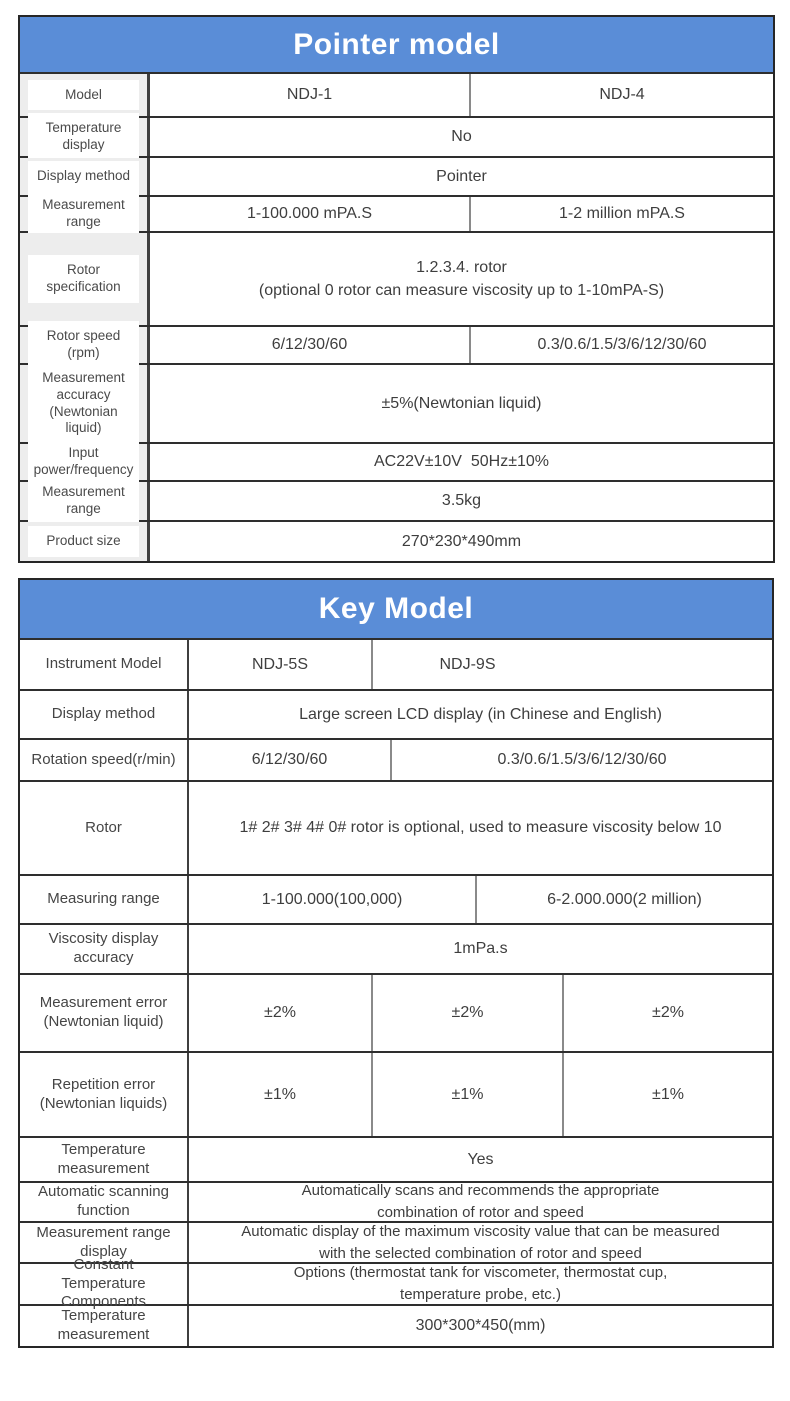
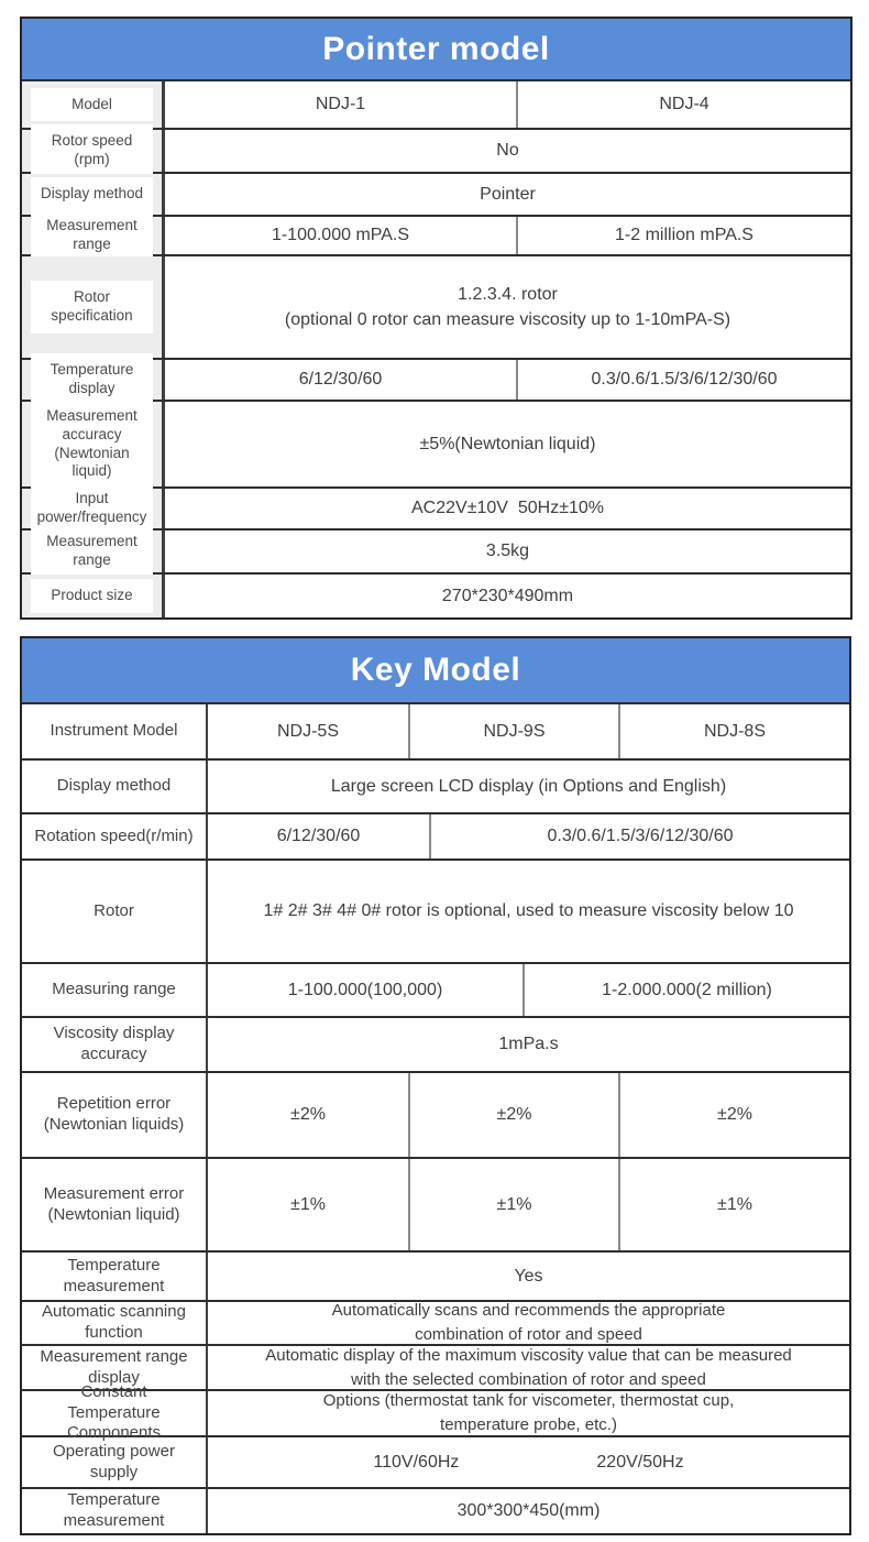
  Pointer model
  Model
  NDJ-1
  NDJ-4
- Temperature display
+ Rotor speed (rpm)
  No
  Display method
  Pointer
  Measurement range
  1-100.000 mPA.S
  1-2 million mPA.S
  Rotor specification
  1.2.3.4. rotor
  (optional 0 rotor can measure viscosity up to 1-10mPA-S)
- Rotor speed (rpm)
+ Temperature display
  6/12/30/60
  0.3/0.6/1.5/3/6/12/30/60
  Measurement accuracy (Newtonian liquid)
  ±5%(Newtonian liquid)
  Input power/frequency
  AC22V±10V 50Hz±10%
  Measurement range
  3.5kg
  Product size
  270*230*490mm
  Key Model
  Instrument Model
  NDJ-5S
  NDJ-9S
+ NDJ-8S
  Display method
- Large screen LCD display (in Chinese and English)
+ Large screen LCD display (in Options and English)
  Rotation speed(r/min)
  6/12/30/60
  0.3/0.6/1.5/3/6/12/30/60
  Rotor
  1# 2# 3# 4# 0# rotor is optional, used to measure viscosity below 10
  Measuring range
  1-100.000(100,000)
- 6-2.000.000(2 million)
+ 1-2.000.000(2 million)
  Viscosity display accuracy
  1mPa.s
- Measurement error (Newtonian liquid)
+ Repetition error (Newtonian liquids)
  ±2%
  ±2%
  ±2%
- Repetition error (Newtonian liquids)
+ Measurement error (Newtonian liquid)
  ±1%
  ±1%
  ±1%
  Temperature measurement
  Yes
  Automatic scanning function
  Automatically scans and recommends the appropriate
  combination of rotor and speed
  Measurement range display
  Automatic display of the maximum viscosity value that can be measured
  with the selected combination of rotor and speed
  Constant Temperature Components
  Options (thermostat tank for viscometer, thermostat cup,
  temperature probe, etc.)
+ Operating power supply
+ 110V/60Hz
+ 220V/50Hz
  Temperature measurement
  300*300*450(mm)
